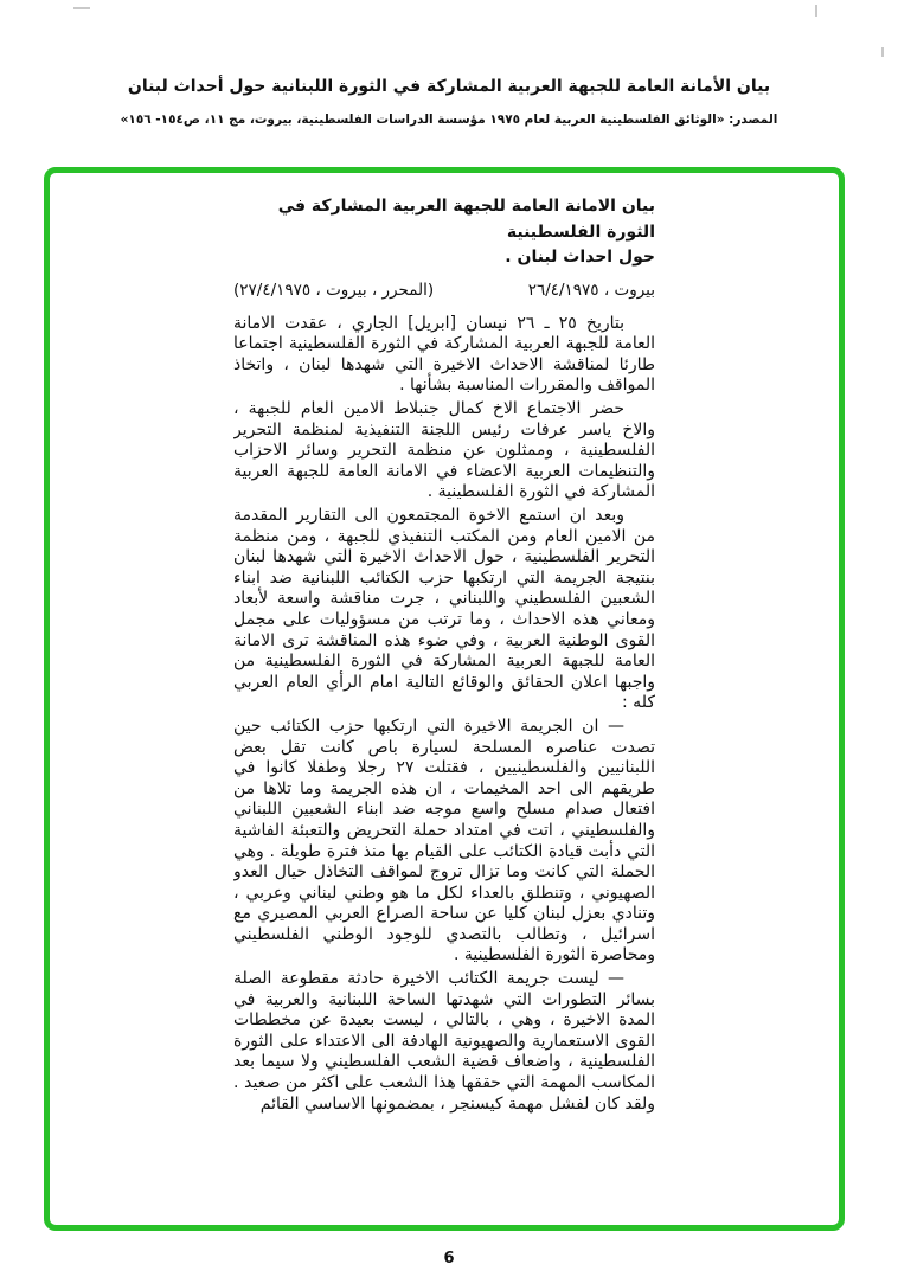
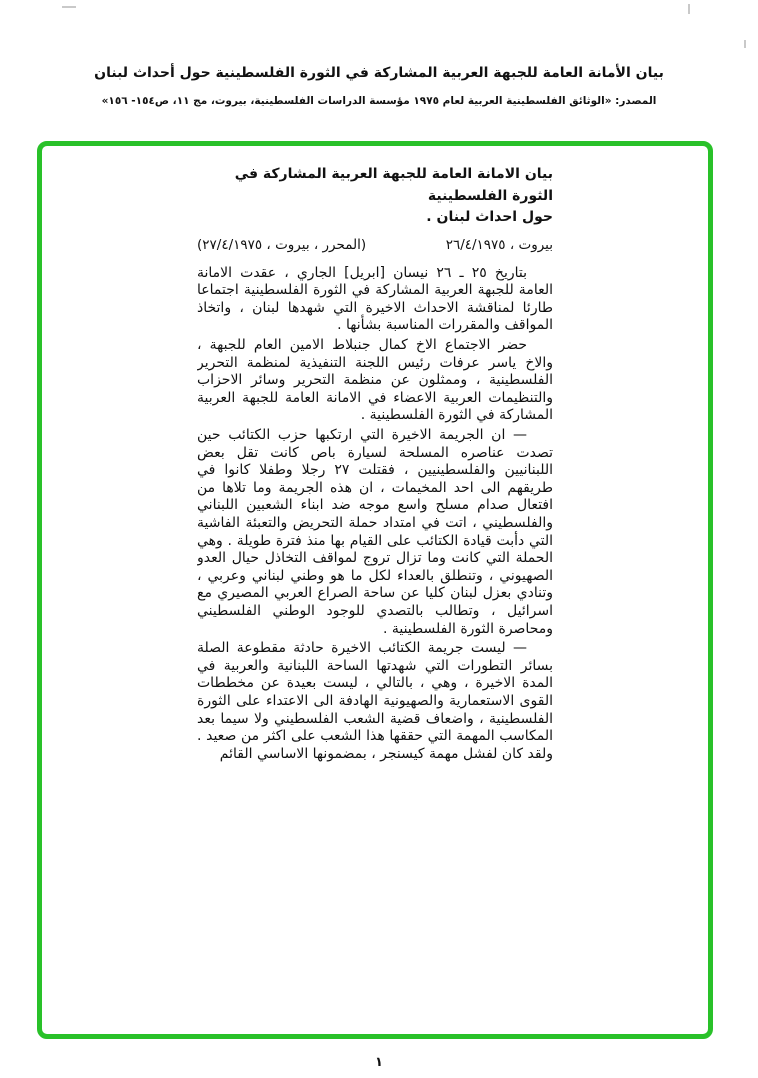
- بيان الأمانة العامة للجبهة العربية المشاركة في الثورة اللبنانية حول أحداث لبنان
+ بيان الأمانة العامة للجبهة العربية المشاركة في الثورة الفلسطينية حول أحداث لبنان
  المصدر: «الوثائق الفلسطينية العربية لعام ١٩٧٥ مؤسسة الدراسات الفلسطينية، بيروت، مج ١١، ص١٥٤- ١٥٦»
  بيان الامانة العامة للجبهة العربية المشاركة في الثورة الفلسطينية
  حول احداث لبنان .
  بيروت ، ٢٦/٤/١٩٧٥
  (المحرر ، بيروت ، ٢٧/٤/١٩٧٥)
  بتاريخ ٢٥ ـ ٢٦ نيسان [ابريل] الجاري ، عقدت الامانة العامة للجبهة العربية المشاركة في الثورة الفلسطينية اجتماعا طارئا لمناقشة الاحداث الاخيرة التي شهدها لبنان ، واتخاذ المواقف والمقررات المناسبة بشأنها .
  حضر الاجتماع الاخ كمال جنبلاط الامين العام للجبهة ، والاخ ياسر عرفات رئيس اللجنة التنفيذية لمنظمة التحرير الفلسطينية ، وممثلون عن منظمة التحرير وسائر الاحزاب والتنظيمات العربية الاعضاء في الامانة العامة للجبهة العربية المشاركة في الثورة الفلسطينية .
- وبعد ان استمع الاخوة المجتمعون الى التقارير المقدمة من الامين العام ومن المكتب التنفيذي للجبهة ، ومن منظمة التحرير الفلسطينية ، حول الاحداث الاخيرة التي شهدها لبنان بنتيجة الجريمة التي ارتكبها حزب الكتائب اللبنانية ضد ابناء الشعبين الفلسطيني واللبناني ، جرت مناقشة واسعة لأبعاد ومعاني هذه الاحداث ، وما ترتب من مسؤوليات على مجمل القوى الوطنية العربية ، وفي ضوء هذه المناقشة ترى الامانة العامة للجبهة العربية المشاركة في الثورة الفلسطينية من واجبها اعلان الحقائق والوقائع التالية امام الرأي العام العربي كله :
  — ان الجريمة الاخيرة التي ارتكبها حزب الكتائب حين تصدت عناصره المسلحة لسيارة باص كانت تقل بعض اللبنانيين والفلسطينيين ، فقتلت ٢٧ رجلا وطفلا كانوا في طريقهم الى احد المخيمات ، ان هذه الجريمة وما تلاها من افتعال صدام مسلح واسع موجه ضد ابناء الشعبين اللبناني والفلسطيني ، اتت في امتداد حملة التحريض والتعبئة الفاشية التي دأبت قيادة الكتائب على القيام بها منذ فترة طويلة . وهي الحملة التي كانت وما تزال تروج لمواقف التخاذل حيال العدو الصهيوني ، وتنطلق بالعداء لكل ما هو وطني لبناني وعربي ، وتنادي بعزل لبنان كليا عن ساحة الصراع العربي المصيري مع اسرائيل ، وتطالب بالتصدي للوجود الوطني الفلسطيني ومحاصرة الثورة الفلسطينية .
  — ليست جريمة الكتائب الاخيرة حادثة مقطوعة الصلة بسائر التطورات التي شهدتها الساحة اللبنانية والعربية في المدة الاخيرة ، وهي ، بالتالي ، ليست بعيدة عن مخططات القوى الاستعمارية والصهيونية الهادفة الى الاعتداء على الثورة الفلسطينية ، واضعاف قضية الشعب الفلسطيني ولا سيما بعد المكاسب المهمة التي حققها هذا الشعب على اكثر من صعيد . ولقد كان لفشل مهمة كيسنجر ، بمضمونها الاساسي القائم
- 6
+ ١
